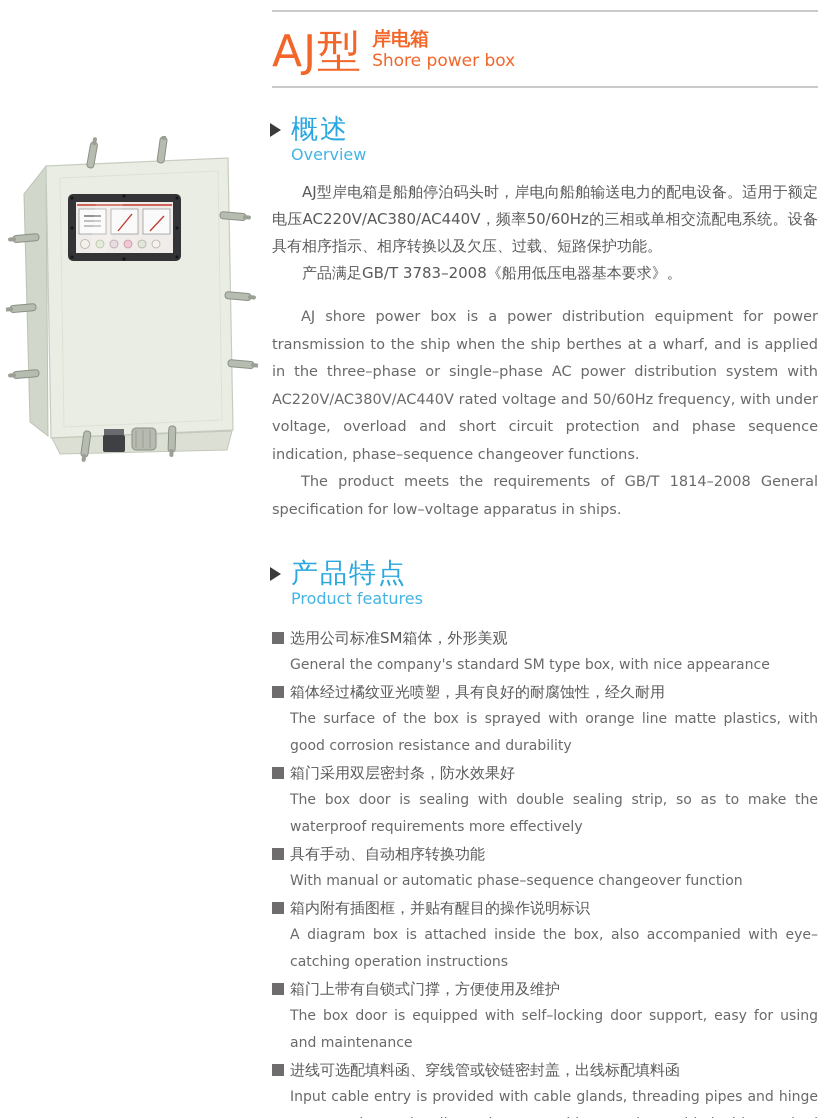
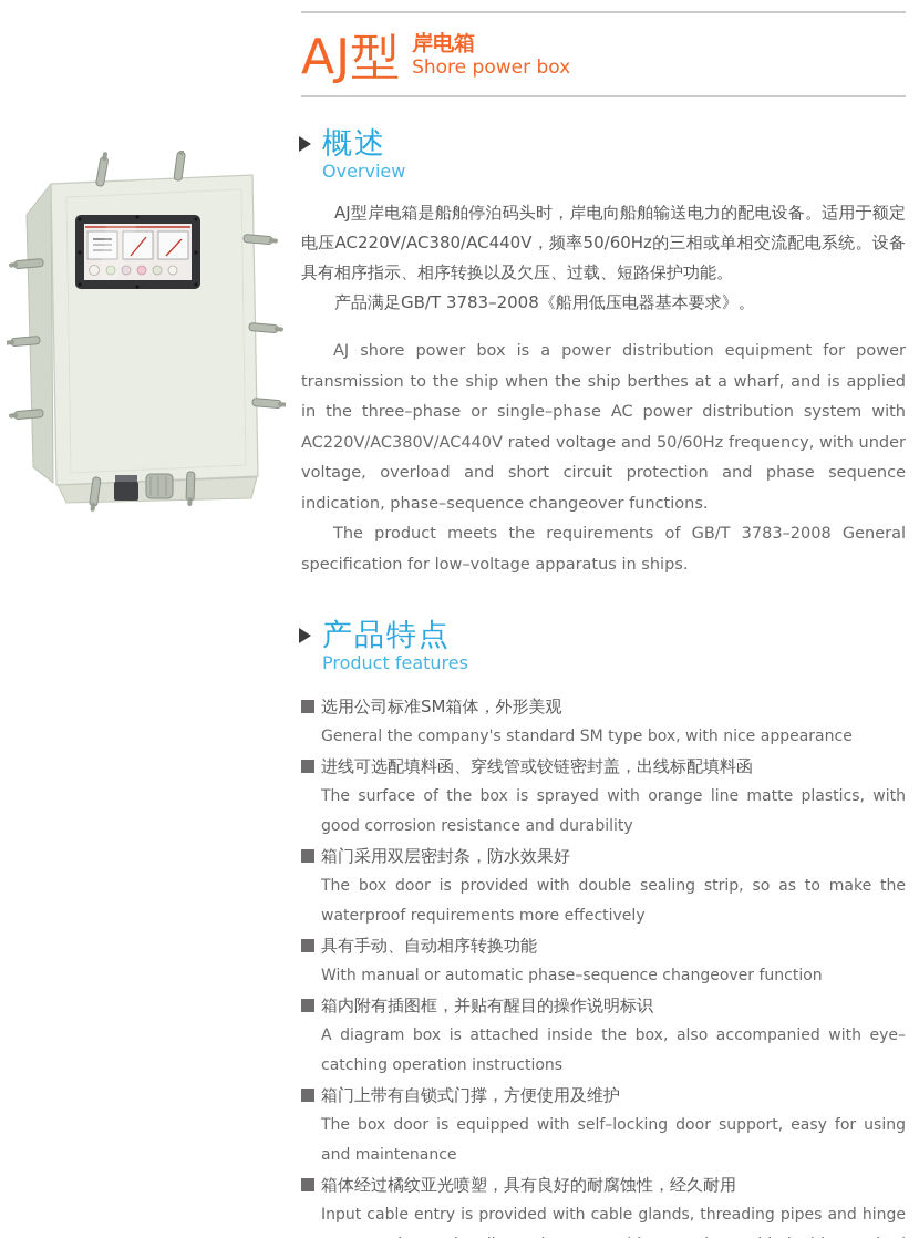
  AJ型
  岸电箱
  Shore power box
  概述
  Overview
  AJ型岸电箱是船舶停泊码头时，岸电向船舶输送电力的配电设备。适用于额定电压AC220V/AC380/AC440V，频率50/60Hz的三相或单相交流配电系统。设备具有相序指示、相序转换以及欠压、过载、短路保护功能。
  产品满足GB/T 3783–2008《船用低压电器基本要求》。
  AJ shore power box is a power distribution equipment for power transmission to the ship when the ship berthes at a wharf, and is applied in the three–phase or single–phase AC power distribution system with AC220V/AC380V/AC440V rated voltage and 50/60Hz frequency, with under voltage, overload and short circuit protection and phase sequence indication, phase–sequence changeover functions.
- The product meets the requirements of GB/T 1814–2008 General specification for low–voltage apparatus in ships.
+ The product meets the requirements of GB/T 3783–2008 General specification for low–voltage apparatus in ships.
  产品特点
  Product features
  选用公司标准SM箱体，外形美观
  General the company's standard SM type box, with nice appearance
- 箱体经过橘纹亚光喷塑，具有良好的耐腐蚀性，经久耐用
+ 进线可选配填料函、穿线管或铰链密封盖，出线标配填料函
  The surface of the box is sprayed with orange line matte plastics, with good corrosion resistance and durability
  箱门采用双层密封条，防水效果好
- The box door is sealing with double sealing strip, so as to make the waterproof requirements more effectively
+ The box door is provided with double sealing strip, so as to make the waterproof requirements more effectively
  具有手动、自动相序转换功能
  With manual or automatic phase–sequence changeover function
  箱内附有插图框，并贴有醒目的操作说明标识
  A diagram box is attached inside the box, also accompanied with eye–catching operation instructions
  箱门上带有自锁式门撑，方便使用及维护
  The box door is equipped with self–locking door support, easy for using and maintenance
- 进线可选配填料函、穿线管或铰链密封盖，出线标配填料函
+ 箱体经过橘纹亚光喷塑，具有良好的耐腐蚀性，经久耐用
